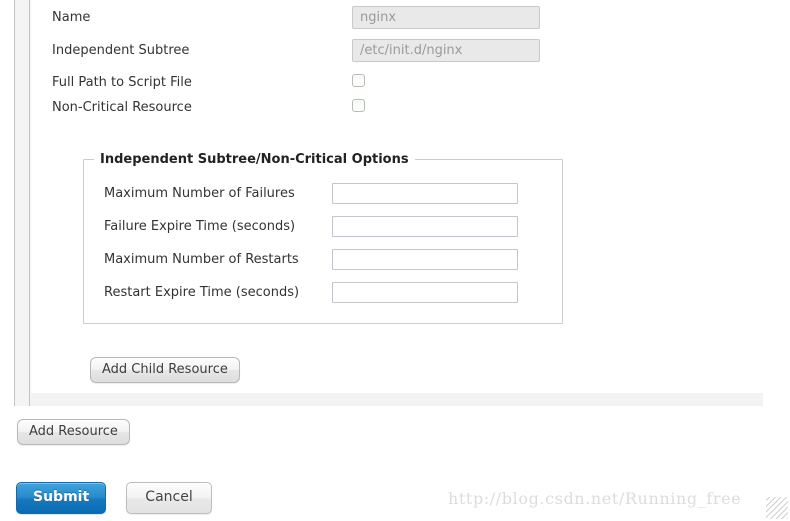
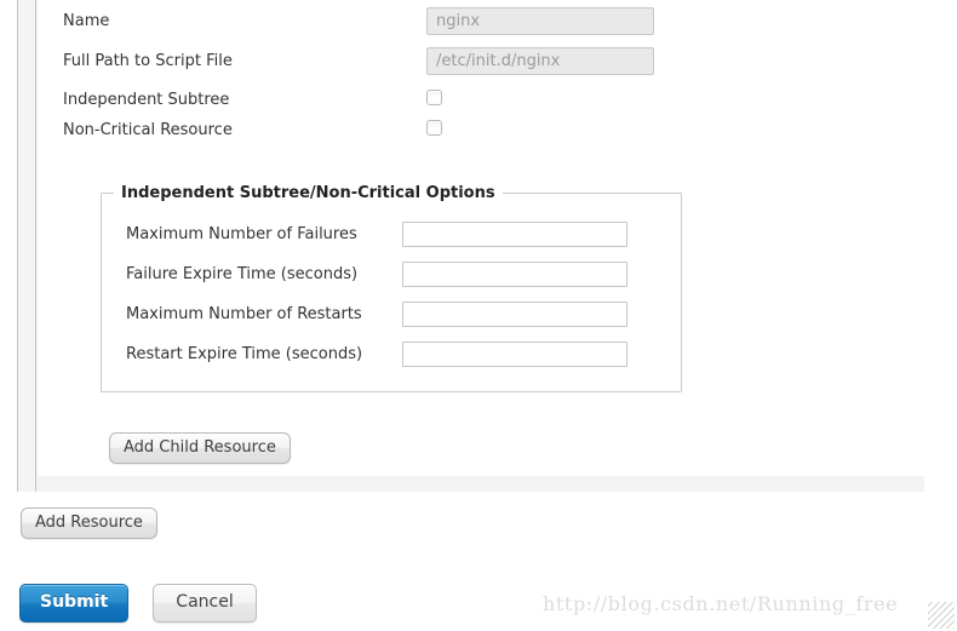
  Name
  nginx
- Independent Subtree
+ Full Path to Script File
  /etc/init.d/nginx
- Full Path to Script File
+ Independent Subtree
  Non-Critical Resource
  Independent Subtree/Non-Critical Options
  Maximum Number of Failures
  Failure Expire Time (seconds)
  Maximum Number of Restarts
  Restart Expire Time (seconds)
  Add Child Resource
  Add Resource
  Submit Cancel
  http://blog.csdn.net/Running_free
